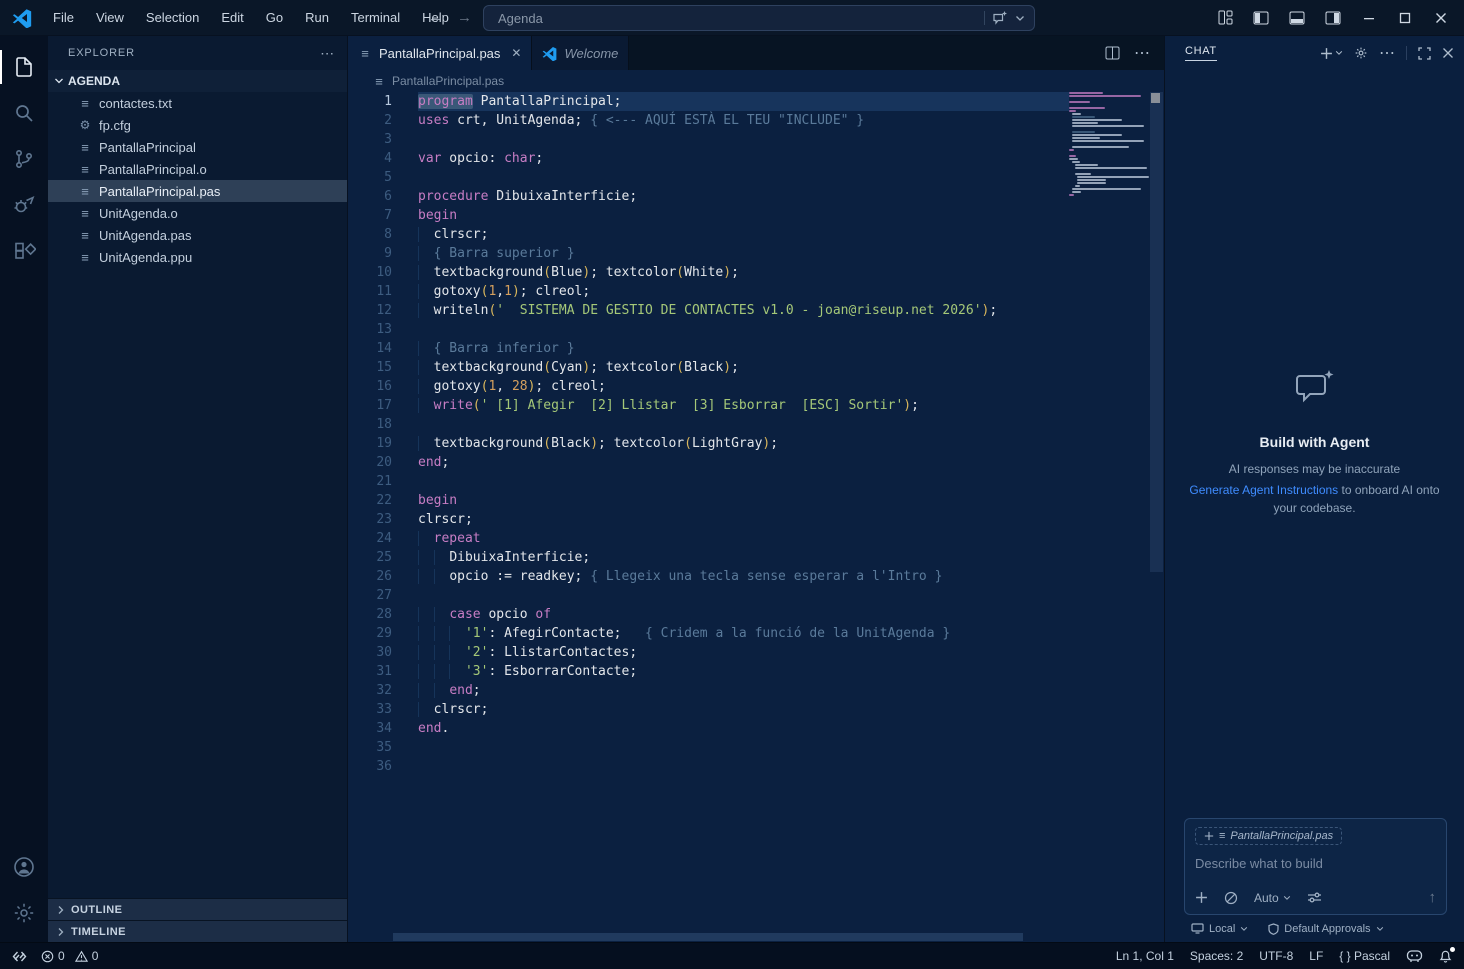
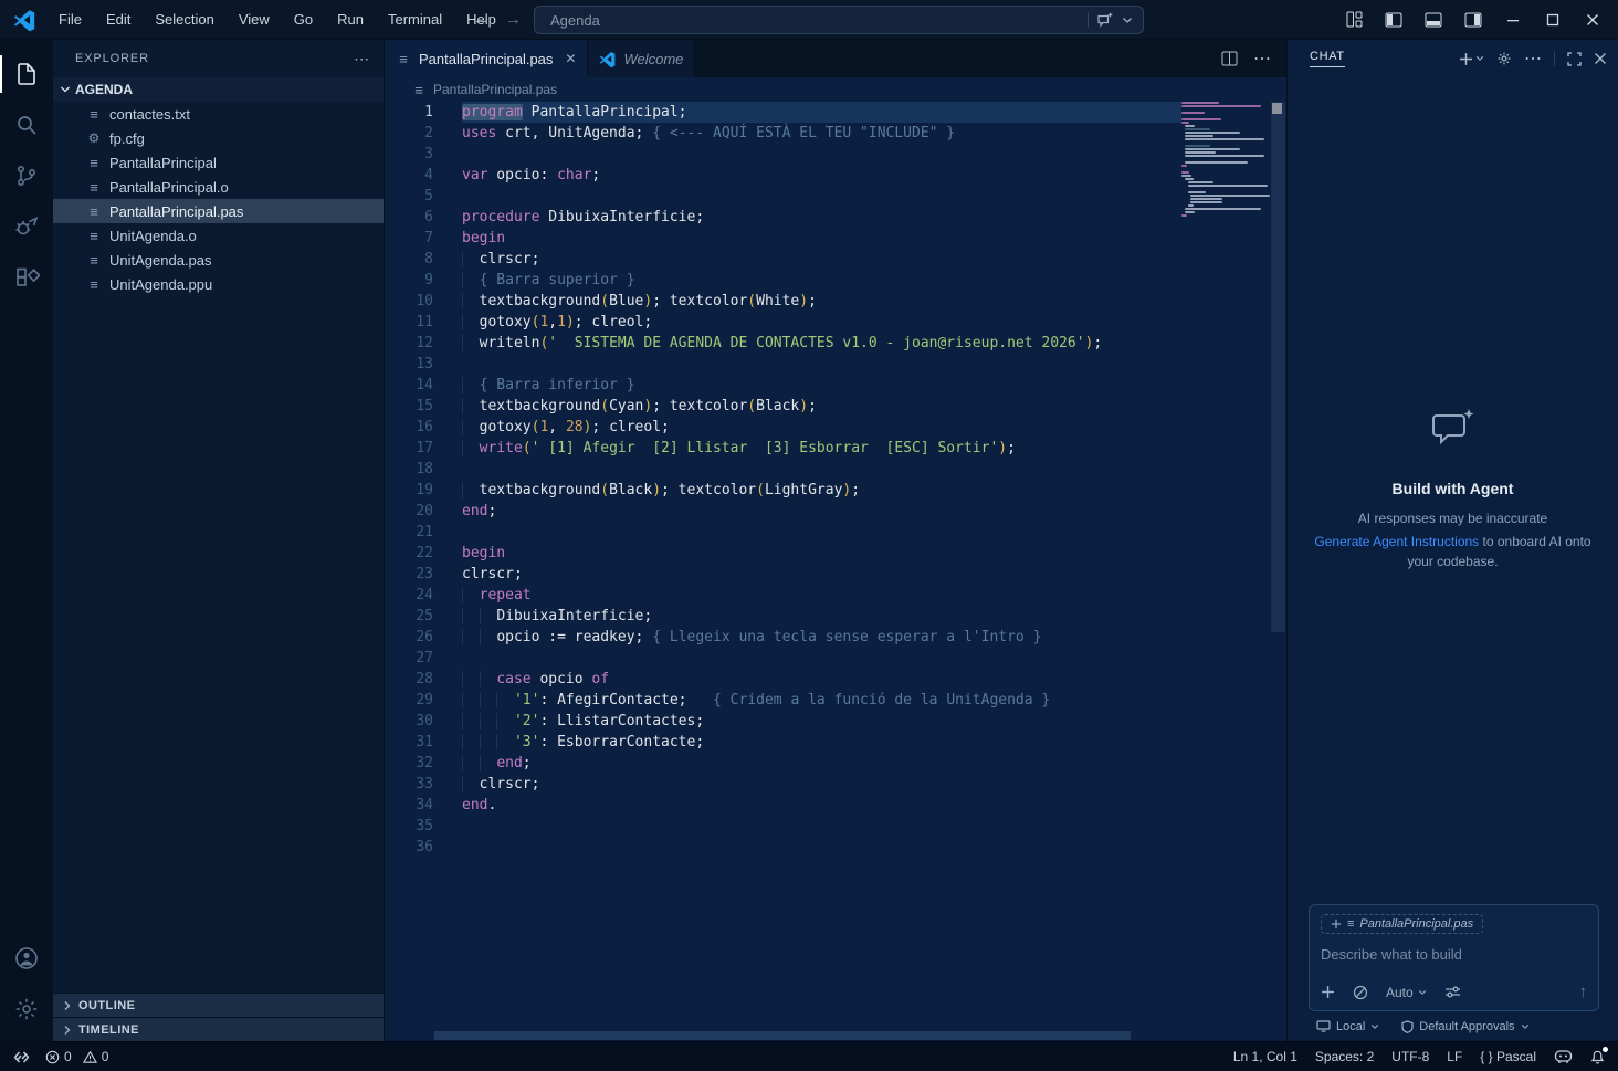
  File
- View
+ Edit
  Selection
- Edit
+ View
  Go
  Run
  Terminal
  Help
  ←
  →
  Agenda
  EXPLORER
  ⋯
  AGENDA
  ≡
  contactes.txt
  ⚙
  fp.cfg
  ≡
  PantallaPrincipal
  ≡
  PantallaPrincipal.o
  ≡
  PantallaPrincipal.pas
  ≡
  UnitAgenda.o
  ≡
  UnitAgenda.pas
  ≡
  UnitAgenda.ppu
  OUTLINE
  TIMELINE
  ≡
  PantallaPrincipal.pas
  ✕
  Welcome
  ⋯
  ≡
  PantallaPrincipal.pas
  1
  2
  3
  4
  5
  6
  7
  8
  9
  10
  11
  12
  13
  14
  15
  16
  17
  18
  19
  20
  21
  22
  23
  24
  25
  26
  27
  28
  29
  30
  31
  32
  33
  34
  35
  36
  program PantallaPrincipal;
  uses crt, UnitAgenda; { <--- AQUÍ ESTÀ EL TEU "INCLUDE" }
  var opcio: char;
  procedure DibuixaInterficie;
  begin
  clrscr;
  { Barra superior }
  textbackground(Blue); textcolor(White);
  gotoxy(1,1); clreol;
- writeln(' SISTEMA DE GESTIO DE CONTACTES v1.0 - joan@riseup.net 2026');
+ writeln(' SISTEMA DE AGENDA DE CONTACTES v1.0 - joan@riseup.net 2026');
  { Barra inferior }
  textbackground(Cyan); textcolor(Black);
  gotoxy(1, 28); clreol;
  write(' [1] Afegir [2] Llistar [3] Esborrar [ESC] Sortir');
  textbackground(Black); textcolor(LightGray);
  end;
  begin
  clrscr;
  repeat
  DibuixaInterficie;
  opcio := readkey; { Llegeix una tecla sense esperar a l'Intro }
  case opcio of
  '1': AfegirContacte; { Cridem a la funció de la UnitAgenda }
  '2': LlistarContactes;
  '3': EsborrarContacte;
  end;
  clrscr;
  end.
  CHAT
  ⋯
  Build with Agent
  AI responses may be inaccurate
  Generate Agent Instructions to onboard AI onto
  your codebase.
  ≡
  PantallaPrincipal.pas
  Describe what to build
  Auto
  ↑
  Local
  Default Approvals
  0
  0
  Ln 1, Col 1
  Spaces: 2
  UTF-8
  LF
  { } Pascal
